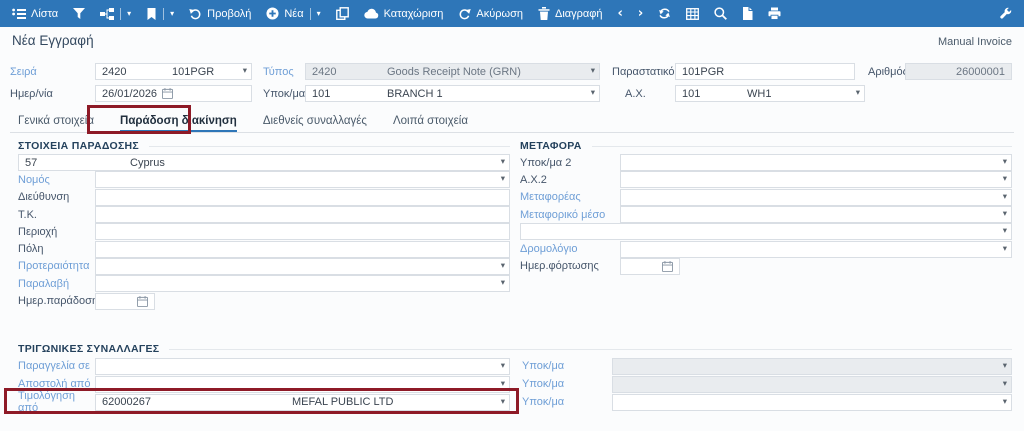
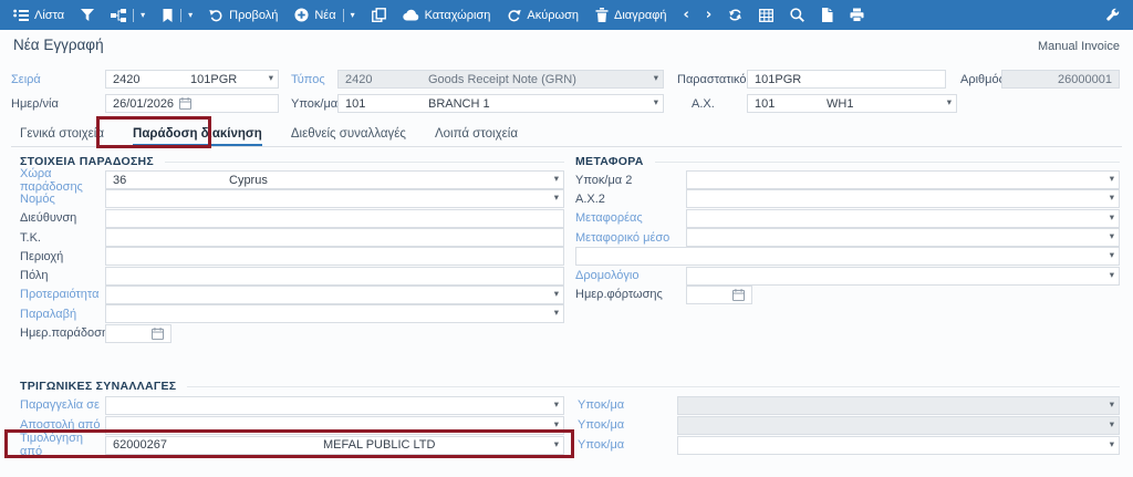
  Λίστα
  ▾
  ▾
  Προβολή
  Νέα
  ▾
  Καταχώριση
  Ακύρωση
  Διαγραφή
  ‹
  ›
  Νέα Εγγραφή
  Manual Invoice
  Σειρά
  2420
  101PGR
  ▾
  Τύπος
  2420
  Goods Receipt Note (GRN)
  ▾
  Παραστατικό
  101PGR
  Αριθμό
  26000001
  Ημερ/νία
  26/01/2026
  Υποκ/μα
  101
  BRANCH 1
  ▾
  Α.Χ.
  101
  WH1
  ▾
  Γενικά στοιχεία
  Παράδοση διακίνηση
  Διεθνείς συναλλαγές
  Λοιπά στοιχεία
  ΣΤΟΙΧΕΙΑ ΠΑΡΑΔΟΣΗΣ
+ Χώρα παράδοσης
- 57
+ 36
  Cyprus
  ▾
  Νομός
  ▾
  Διεύθυνση
  Τ.Κ.
  Περιοχή
  Πόλη
  Προτεραιότητα
  ▾
  Παραλαβή
  ▾
  Ημερ.παράδοσ
  ΜΕΤΑΦΟΡΑ
  Υποκ/μα 2
  ▾
  Α.Χ.2
  ▾
  Μεταφορέας
  ▾
  Μεταφορικό μέσο
  ▾
  ▾
  Δρομολόγιο
  ▾
  Ημερ.φόρτωσης
  ΤΡΙΓΩΝΙΚΕΣ ΣΥΝΑΛΛΑΓΕΣ
  Παραγγελία σε
  ▾
  Υποκ/μα
  ▾
  Αποστολή από
  ▾
  Υποκ/μα
  ▾
  Τιμολόγηση από
  62000267
  MEFAL PUBLIC LTD
  ▾
  Υποκ/μα
  ▾
